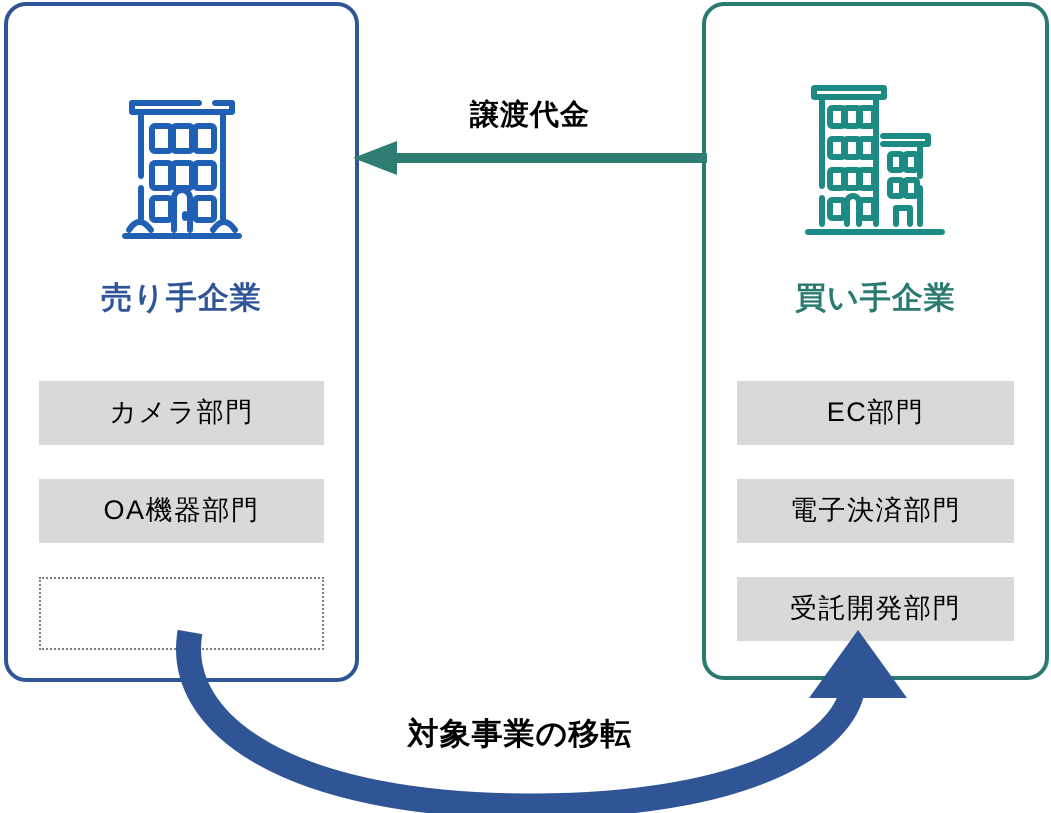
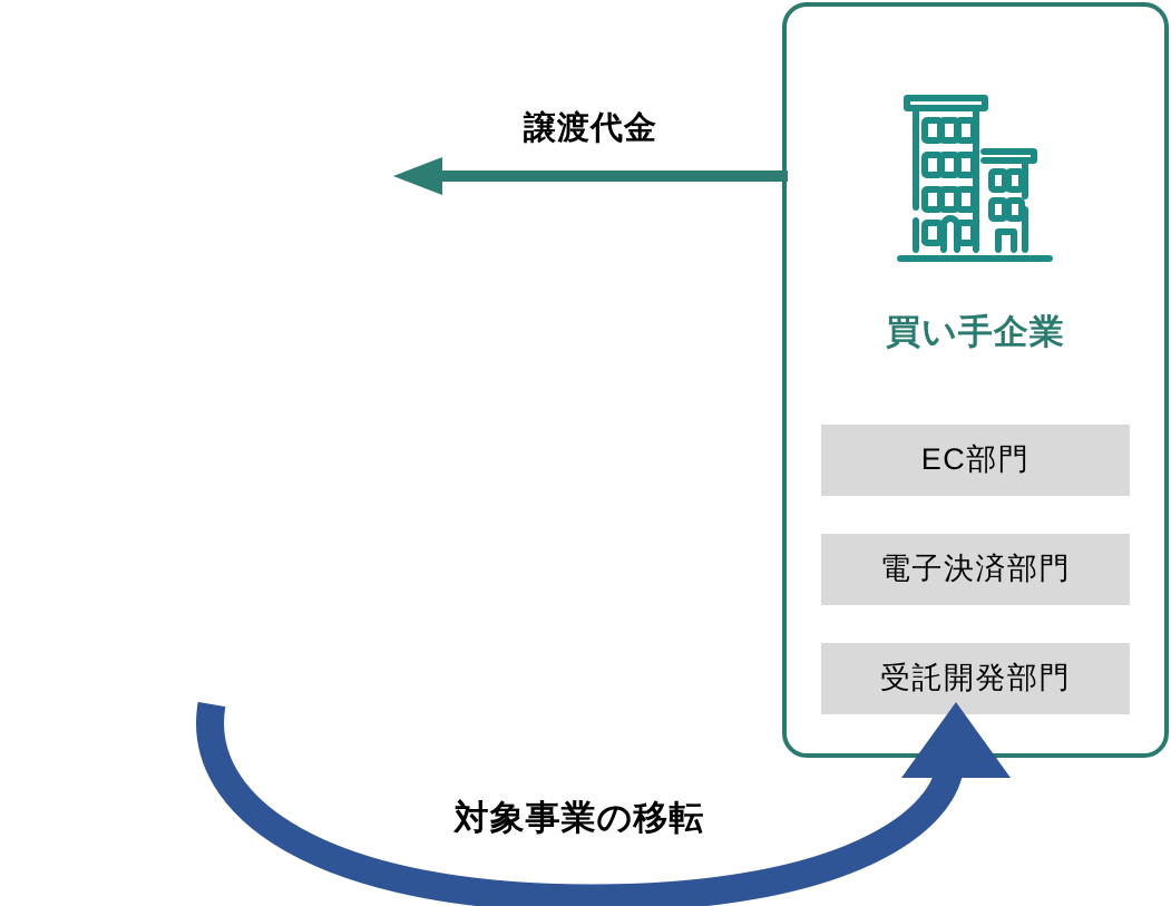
- 売り手企業
- カメラ部門
- OA機器部門
  買い手企業
  EC部門
  電子決済部門
  受託開発部門
  譲渡代金
  対象事業の移転
